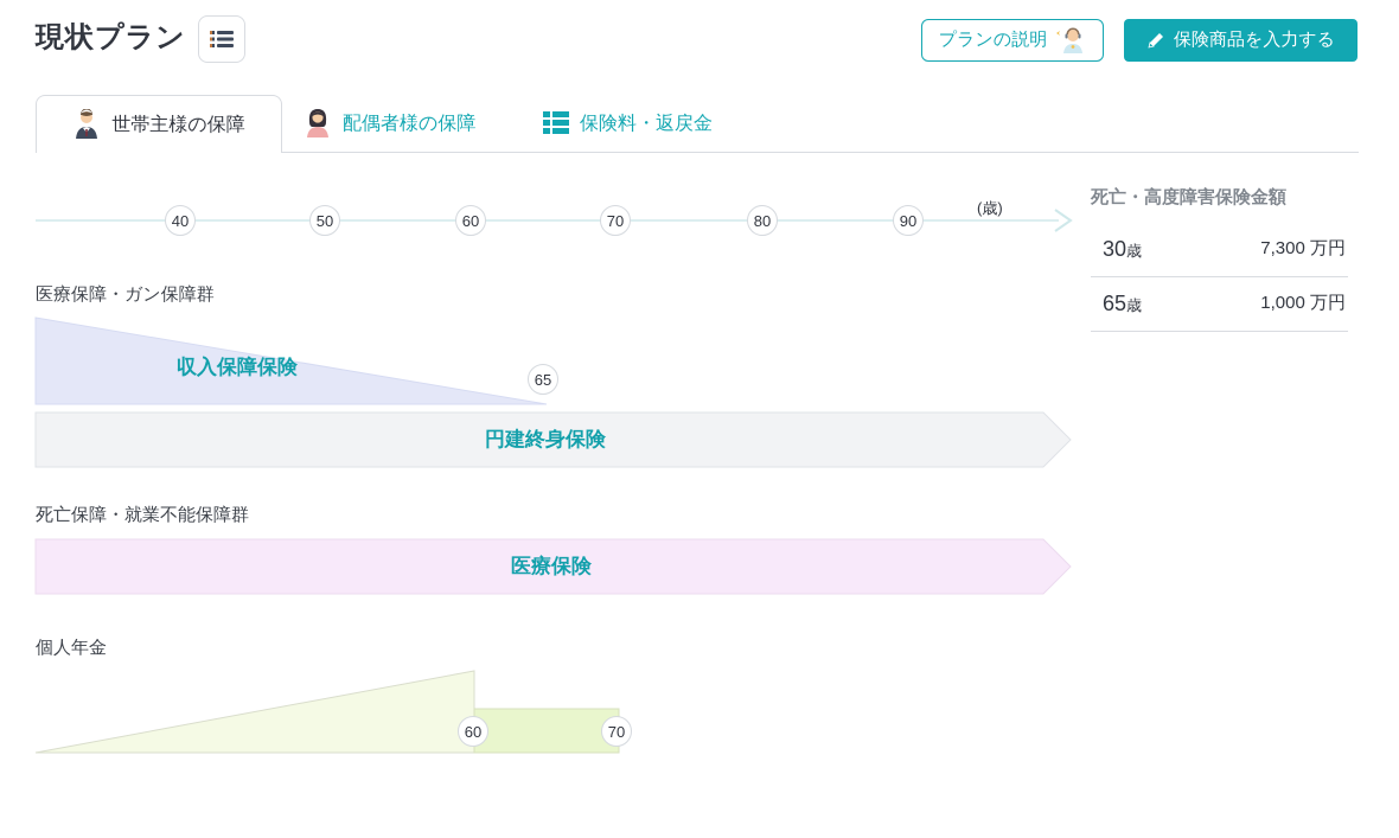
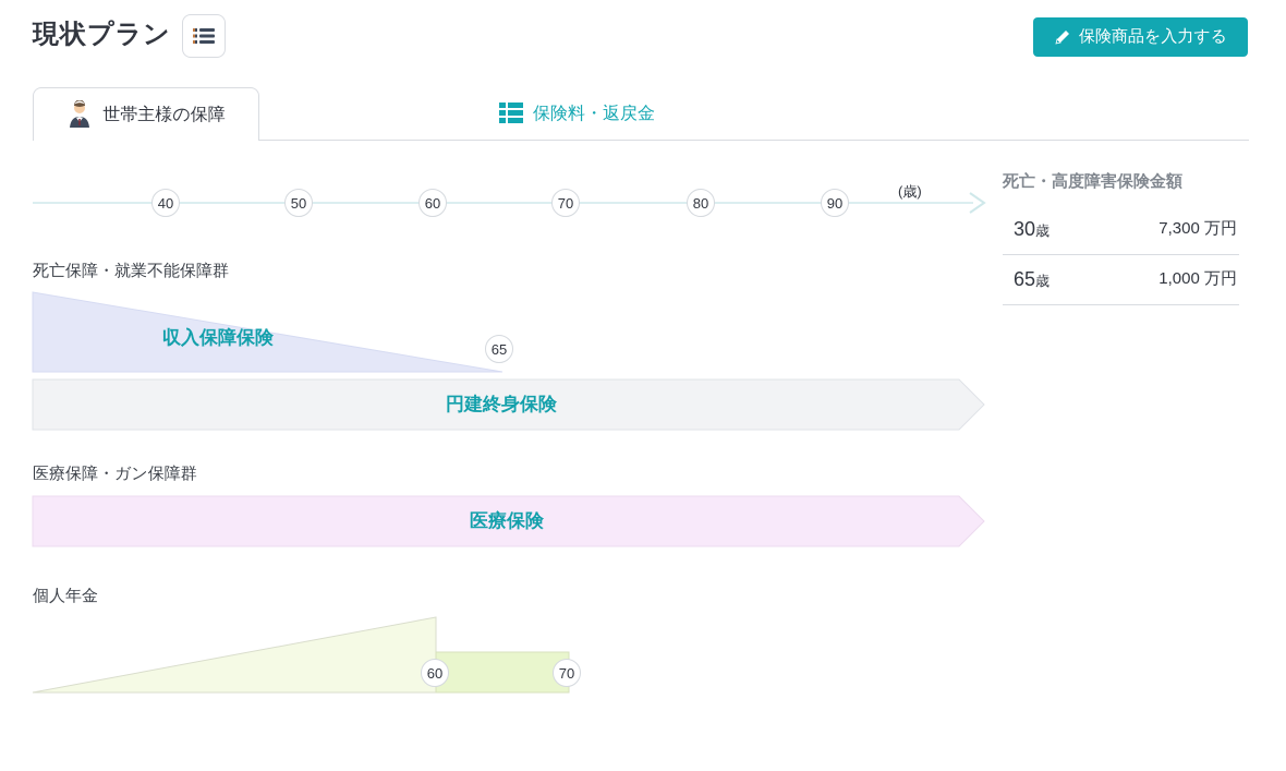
  現状プラン
- プランの説明
  保険商品を入力する
  世帯主様の保障
- 配偶者様の保障
  保険料・返戻金
  40
  50
  60
  70
  80
  90
  (歳)
- 医療保障・ガン保障群
+ 死亡保障・就業不能保障群
  収入保障保険
  65
  円建終身保険
- 死亡保障・就業不能保障群
+ 医療保障・ガン保障群
  医療保険
  個人年金
  60
  70
  死亡・高度障害保険金額
  30歳
  7,300 万円
  65歳
  1,000 万円
